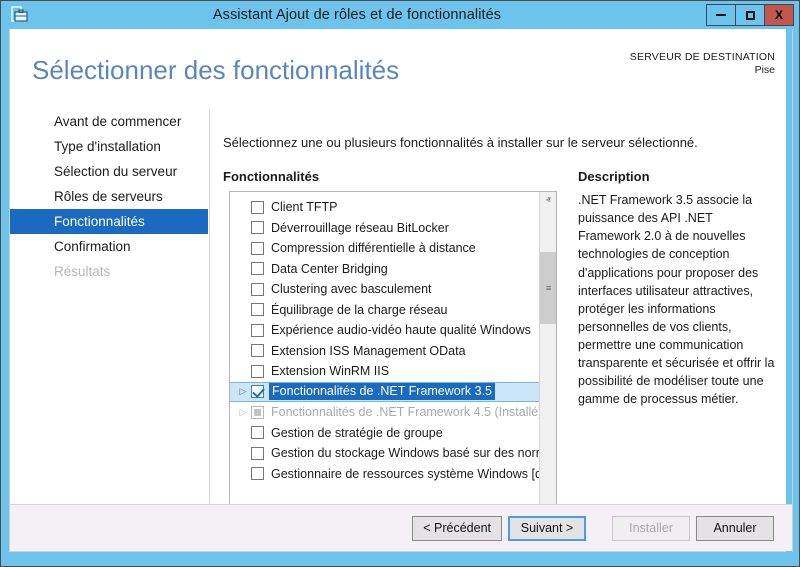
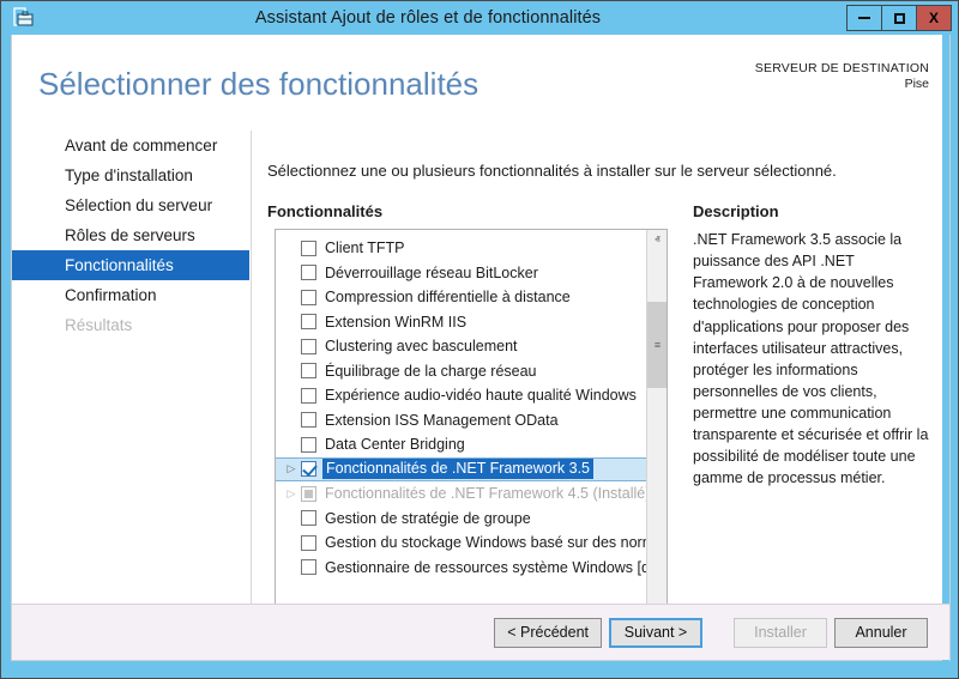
  Assistant Ajout de rôles et de fonctionnalités
  X
  Sélectionner des fonctionnalités
  SERVEUR DE DESTINATION
  Pise
  Avant de commencer
  Type d'installation
  Sélection du serveur
  Rôles de serveurs
  Fonctionnalités
  Confirmation
  Résultats
  Sélectionnez une ou plusieurs fonctionnalités à installer sur le serveur sélectionné.
  Fonctionnalités
  Description
  Client TFTP
  Déverrouillage réseau BitLocker
  Compression différentielle à distance
- Data Center Bridging
+ Extension WinRM IIS
  Clustering avec basculement
  Équilibrage de la charge réseau
  Expérience audio-vidéo haute qualité Windows
  Extension ISS Management OData
- Extension WinRM IIS
+ Data Center Bridging
  ▷
  Fonctionnalités de .NET Framework 3.5
  ▷
  Fonctionnalités de .NET Framework 4.5 (Installé
  Gestion de stratégie de groupe
  Gestion du stockage Windows basé sur des nor
  Gestionnaire de ressources système Windows [
  ⱏ
  ≡
  .NET Framework 3.5 associe la puissance des API .NET Framework 2.0 à de nouvelles technologies de conception d'applications pour proposer des interfaces utilisateur attractives, protéger les informations personnelles de vos clients, permettre une communication transparente et sécurisée et offrir la possibilité de modéliser toute une gamme de processus métier.
  < Précédent
  Suivant >
  Installer
  Annuler
